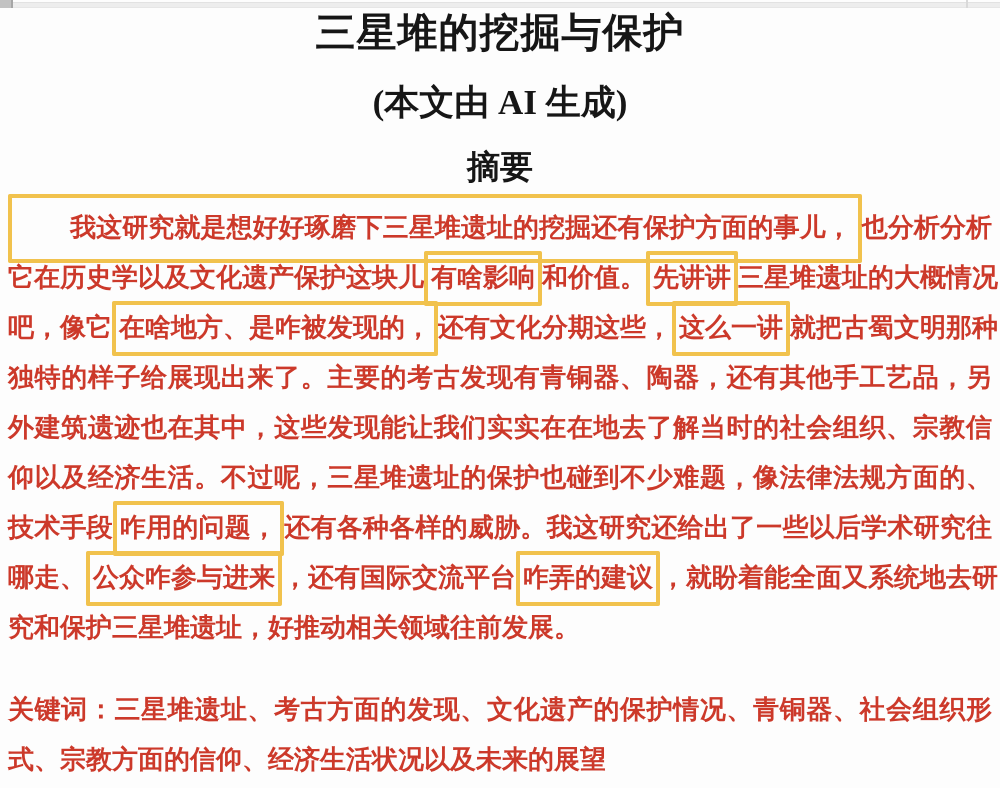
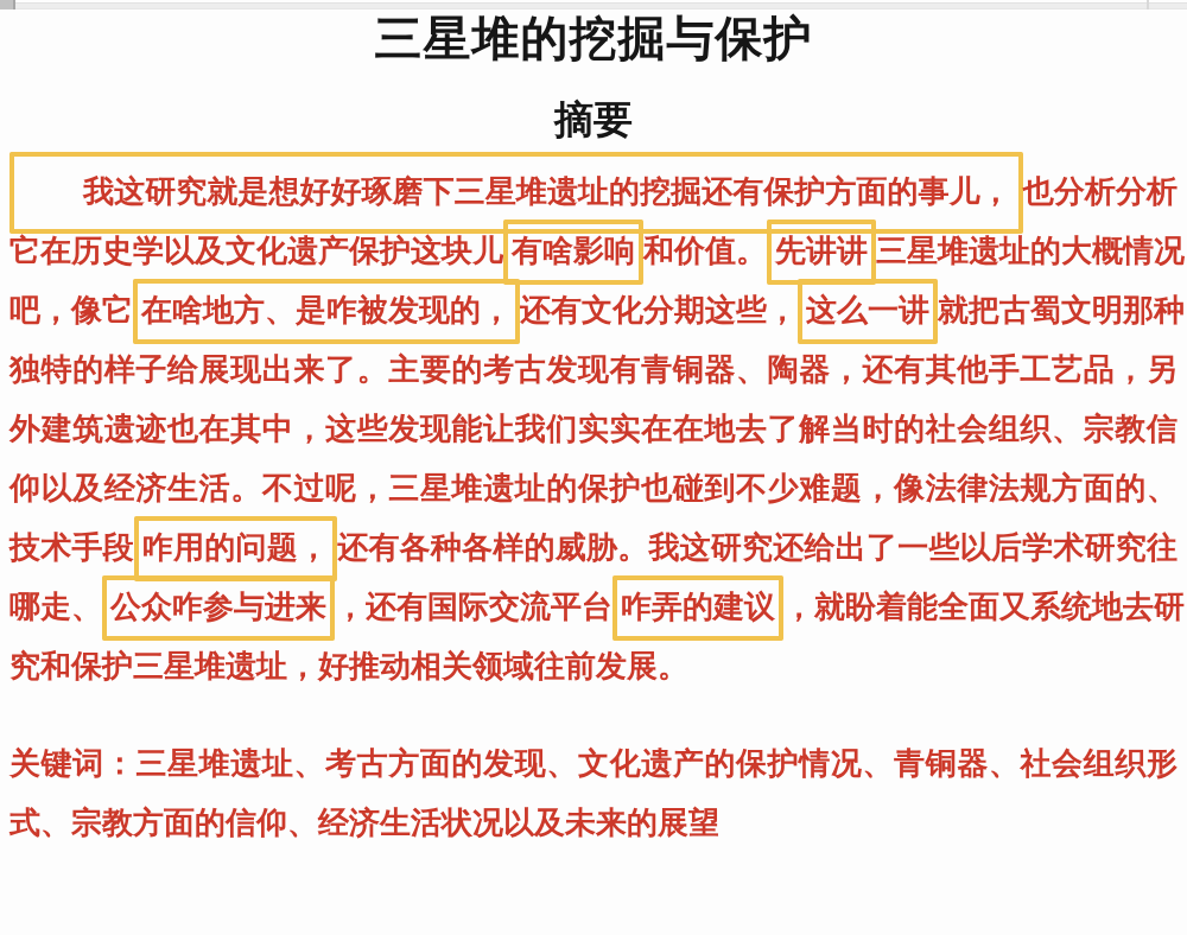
  三星堆的挖掘与保护
- (本文由 AI 生成)
  摘要
  我这研究就是想好好琢磨下三星堆遗址的挖掘还有保护方面的事儿， 也分析分析
  它在历史学以及文化遗产保护这块儿 有啥影响 和价值。 先讲讲 三星堆遗址的大概情况
  吧，像它 在啥地方、是咋被发现的， 还有文化分期这些， 这么一讲 就把古蜀文明那种
  独特的样子给展现出来了。主要的考古发现有青铜器、陶器，还有其他手工艺品，另
  外建筑遗迹也在其中，这些发现能让我们实实在在地去了解当时的社会组织、宗教信
  仰以及经济生活。不过呢，三星堆遗址的保护也碰到不少难题，像法律法规方面的、
  技术手段 咋用的问题， 还有各种各样的威胁。我这研究还给出了一些以后学术研究往
  哪走、 公众咋参与进来 ，还有国际交流平台 咋弄的建议 ，就盼着能全面又系统地去研
  究和保护三星堆遗址，好推动相关领域往前发展。
  关键词：三星堆遗址、考古方面的发现、文化遗产的保护情况、青铜器、社会组织形
  式、宗教方面的信仰、经济生活状况以及未来的展望
